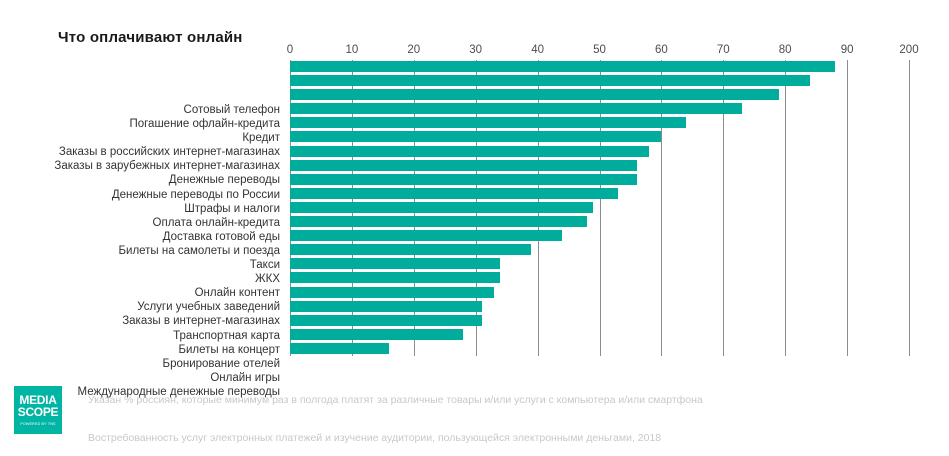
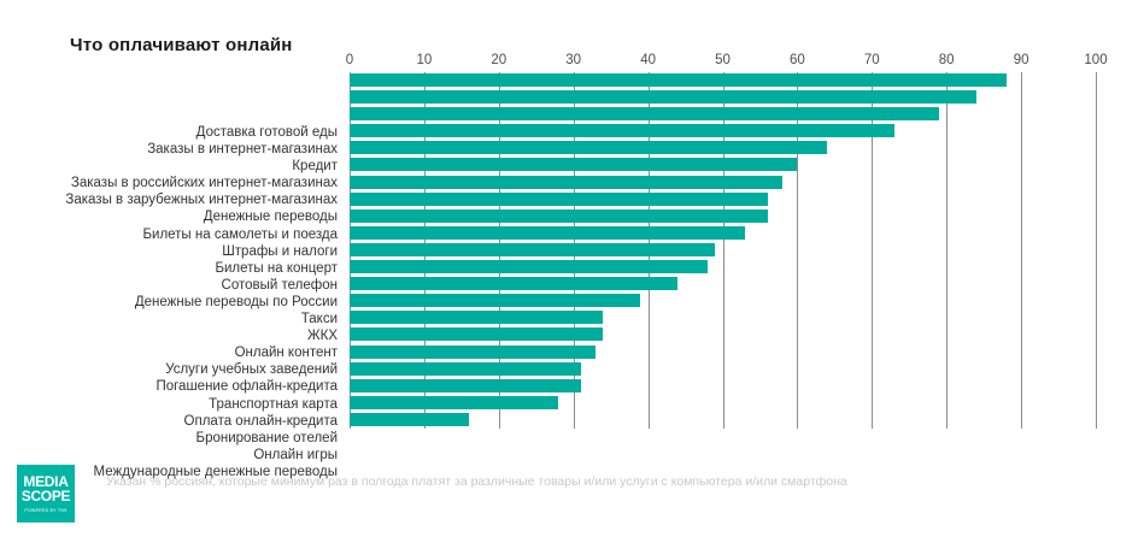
  Что оплачивают онлайн
  0
  10
  20
  30
  40
  50
  60
  70
  80
  90
- 200
+ 100
- Сотовый телефон
+ Доставка готовой еды
- Погашение офлайн-кредита
+ Заказы в интернет-магазинах
  Кредит
  Заказы в российских интернет-магазинах
  Заказы в зарубежных интернет-магазинах
  Денежные переводы
- Денежные переводы по России
+ Билеты на самолеты и поезда
  Штрафы и налоги
- Оплата онлайн-кредита
+ Билеты на концерт
- Доставка готовой еды
+ Сотовый телефон
- Билеты на самолеты и поезда
+ Денежные переводы по России
  Такси
  ЖКХ
  Онлайн контент
  Услуги учебных заведений
- Заказы в интернет-магазинах
+ Погашение офлайн-кредита
  Транспортная карта
- Билеты на концерт
+ Оплата онлайн-кредита
  Бронирование отелей
  Онлайн игры
  Международные денежные переводы
  MEDIA
  SCOPE
  Указан % россиян, которые минимум раз в полгода платят за различные товары и/или услуги с компьютера и/или смартфона
- Востребованность услуг электронных платежей и изучение аудитории, пользующейся электронными деньгами, 2018
